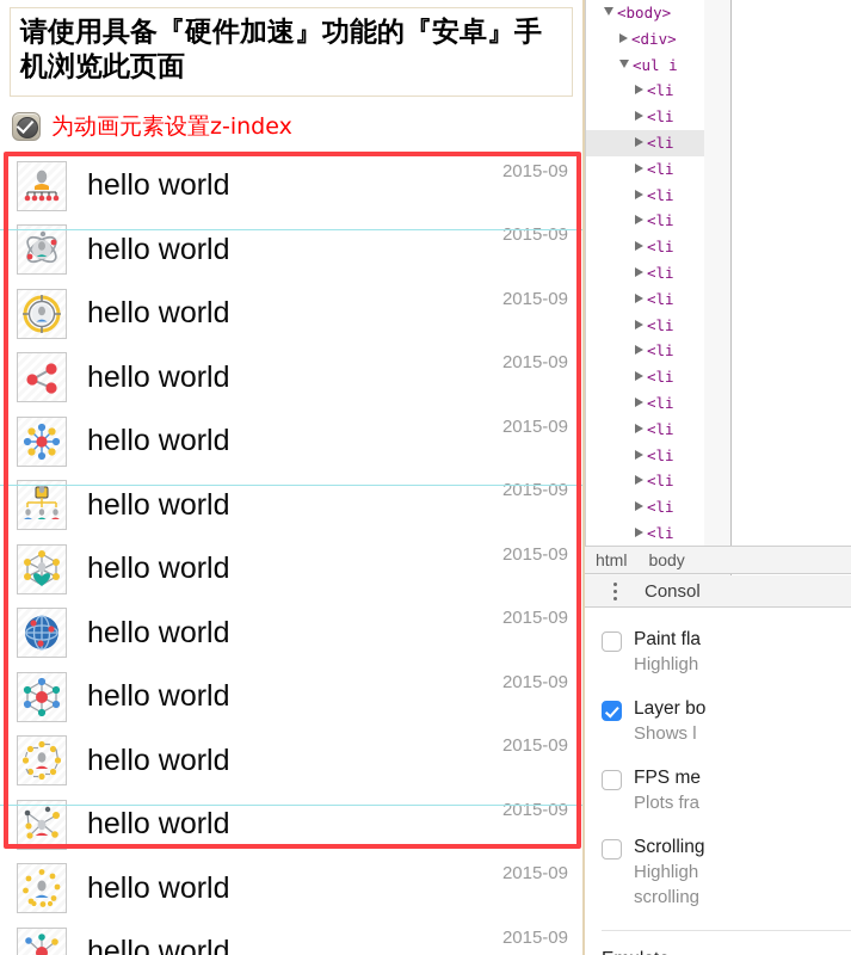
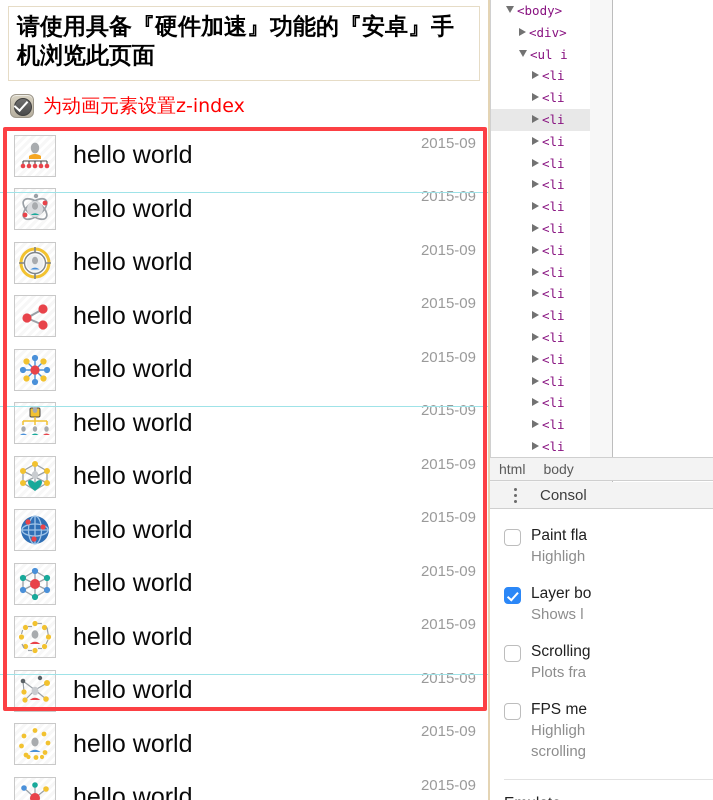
  请使用具备『硬件加速』功能的『安卓』手机浏览此页面
  为动画元素设置z-index
  hello world
  2015-09
  hello world
  2015-09
  hello world
  2015-09
  hello world
  2015-09
  hello world
  2015-09
  hello world
  2015-09
  hello world
  2015-09
  hello world
  2015-09
  hello world
  2015-09
  hello world
  2015-09
  hello world
  2015-09
  hello world
  2015-09
  hello world
  2015-09
  <body>
  <div>
  <ul i
  <li
  <li
  <li
  <li
  <li
  <li
  <li
  <li
  <li
  <li
  <li
  <li
  <li
  <li
  <li
  <li
  <li
  <li
  html
  body
  Consol
  Paint fla
  Highligh
  Layer bo
  Shows l
- FPS me
+ Scrolling
  Plots fra
- Scrolling
+ FPS me
  Highligh
  scrolling
